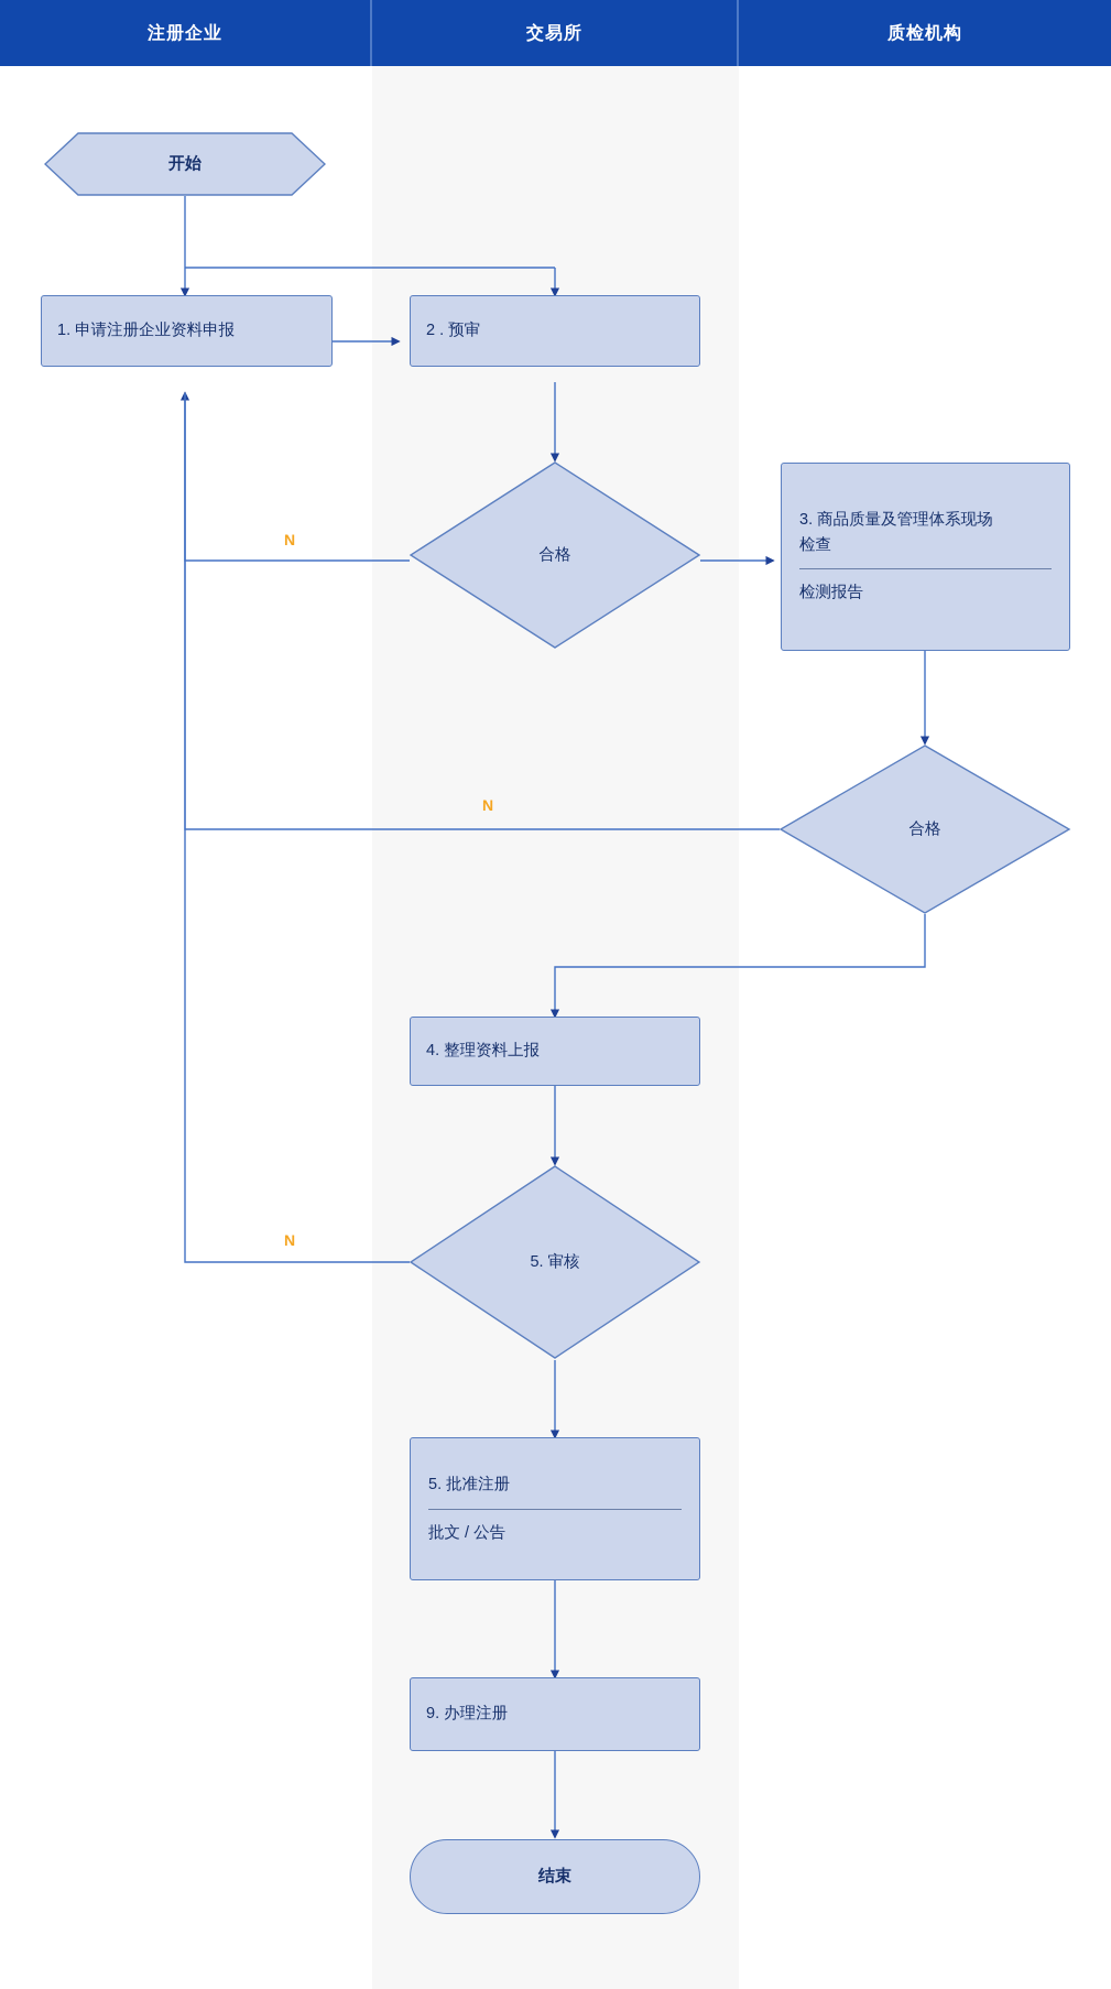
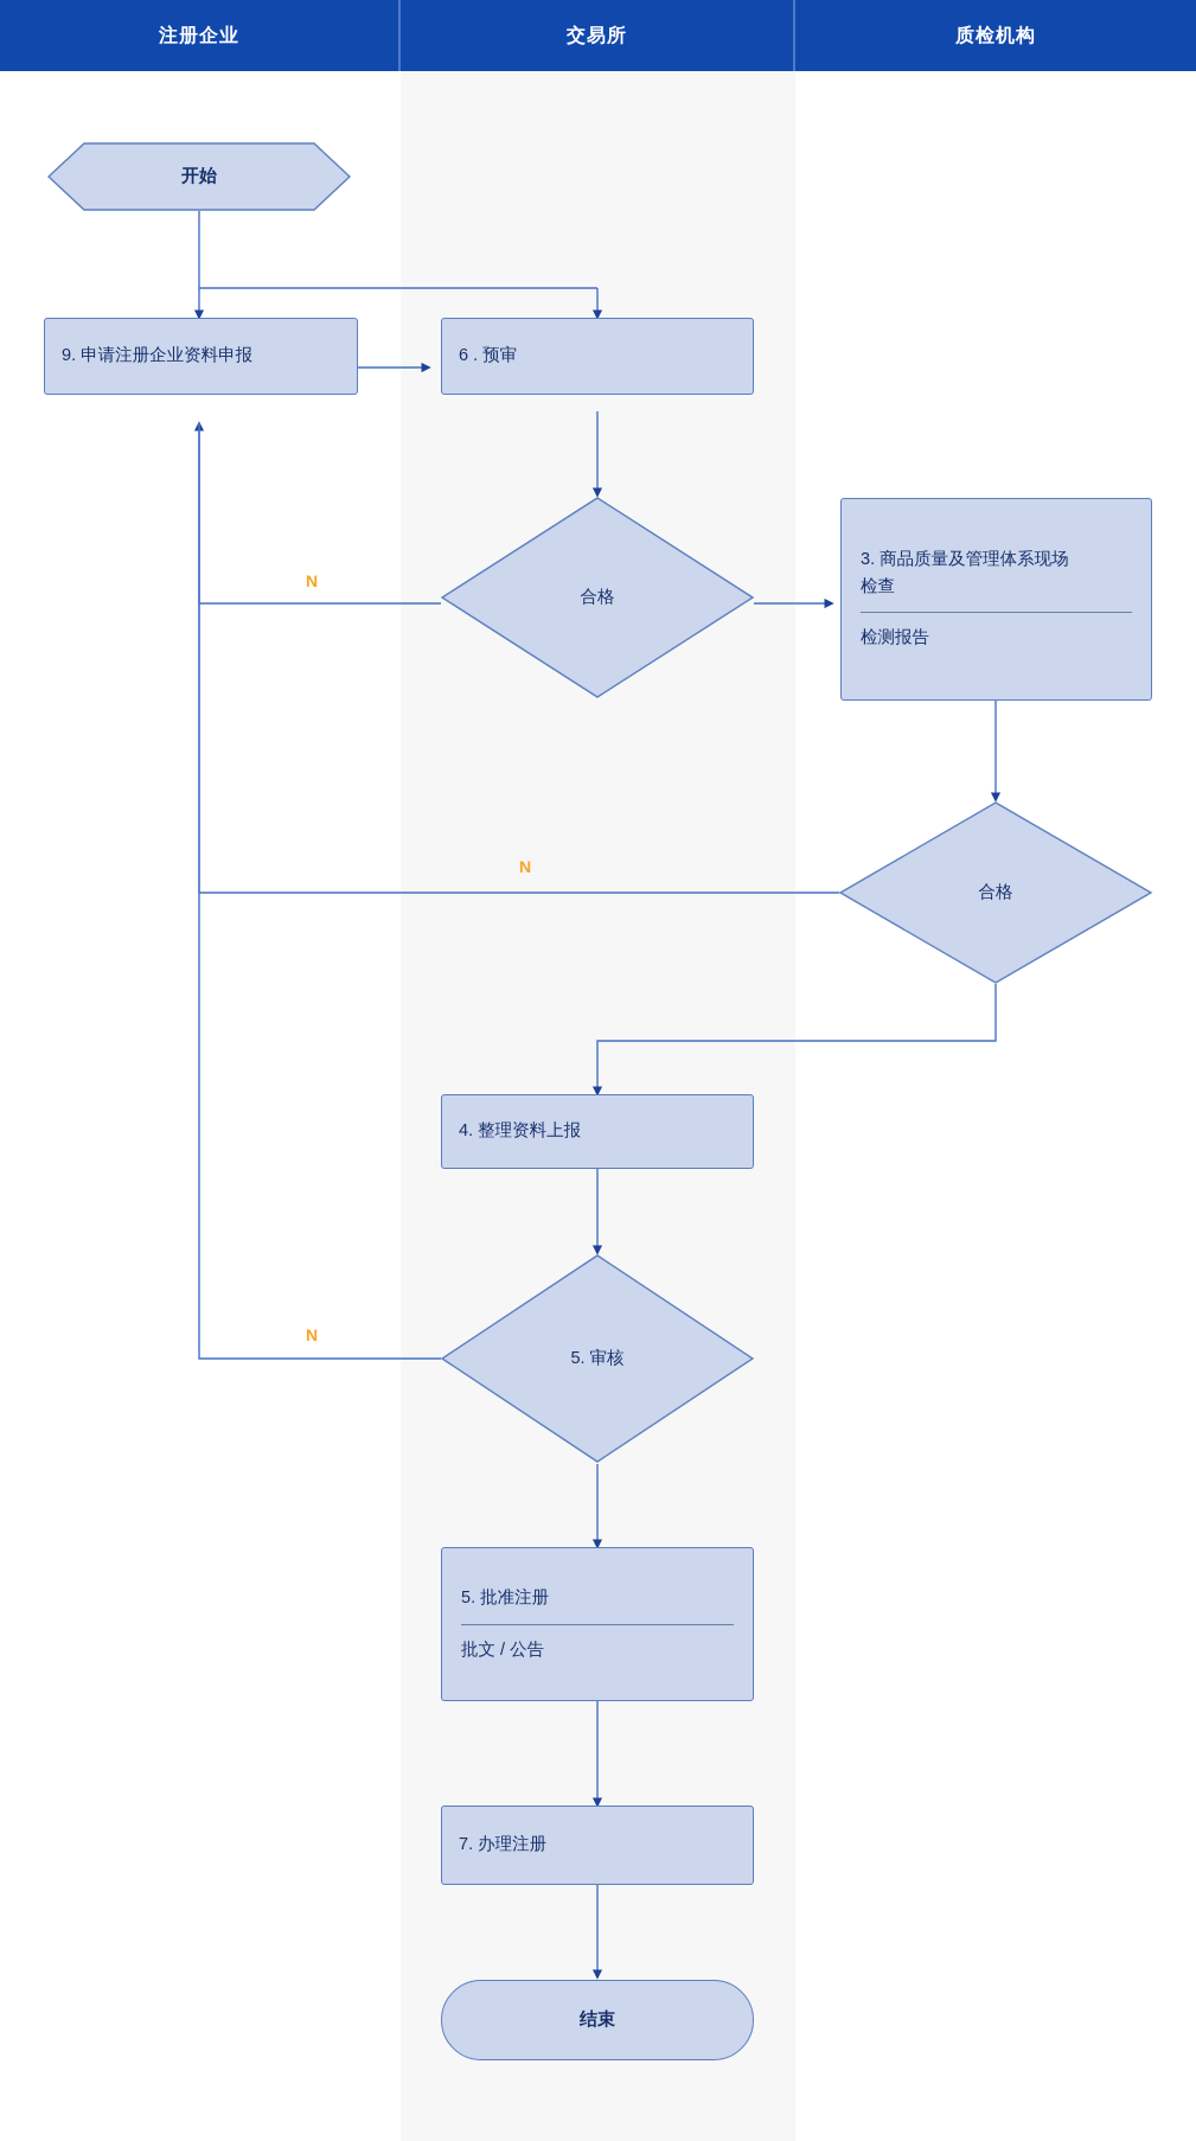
  注册企业
  交易所
  质检机构
  开始
- 1. 申请注册企业资料申报
+ 9. 申请注册企业资料申报
- 2 . 预审
+ 6 . 预审
  合格
  N
  3. 商品质量及管理体系现场
  检查
  检测报告
  合格
  N
  4. 整理资料上报
  5. 审核
  N
  5. 批准注册
  批文 / 公告
- 9. 办理注册
+ 7. 办理注册
  结束
